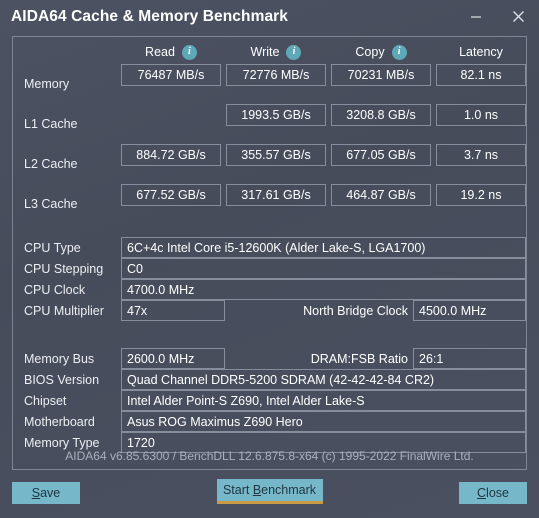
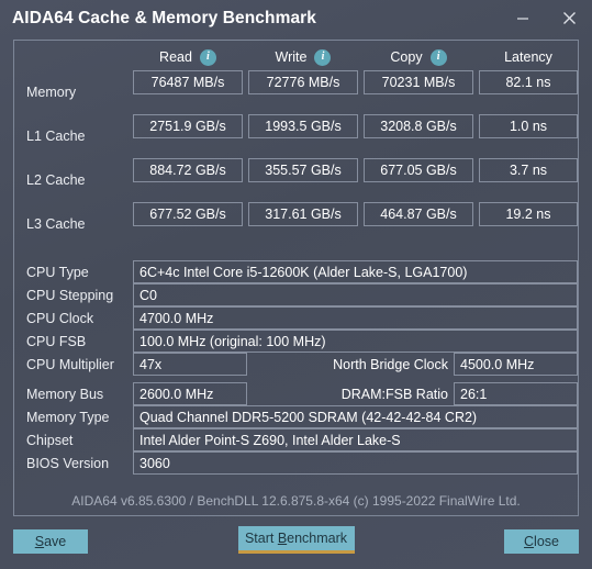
  AIDA64 Cache & Memory Benchmark
  Read
  i
  Write
  i
  Copy
  i
  Latency
  Memory
  76487 MB/s
  72776 MB/s
  70231 MB/s
  82.1 ns
  L1 Cache
+ 2751.9 GB/s
  1993.5 GB/s
  3208.8 GB/s
  1.0 ns
  L2 Cache
  884.72 GB/s
  355.57 GB/s
  677.05 GB/s
  3.7 ns
  L3 Cache
  677.52 GB/s
  317.61 GB/s
  464.87 GB/s
  19.2 ns
  CPU Type
  6C+4c Intel Core i5-12600K (Alder Lake-S, LGA1700)
  CPU Stepping
  C0
  CPU Clock
  4700.0 MHz
+ CPU FSB
+ 100.0 MHz (original: 100 MHz)
  CPU Multiplier
  47x
  North Bridge Clock
  4500.0 MHz
  Memory Bus
  2600.0 MHz
  DRAM:FSB Ratio
  26:1
- BIOS Version
+ Memory Type
  Quad Channel DDR5-5200 SDRAM (42-42-42-84 CR2)
  Chipset
  Intel Alder Point-S Z690, Intel Alder Lake-S
- Motherboard
- Asus ROG Maximus Z690 Hero
- Memory Type
+ BIOS Version
- 1720
+ 3060
  AIDA64 v6.85.6300 / BenchDLL 12.6.875.8-x64 (c) 1995-2022 FinalWire Ltd.
  Save
  Start Benchmark
  Close
